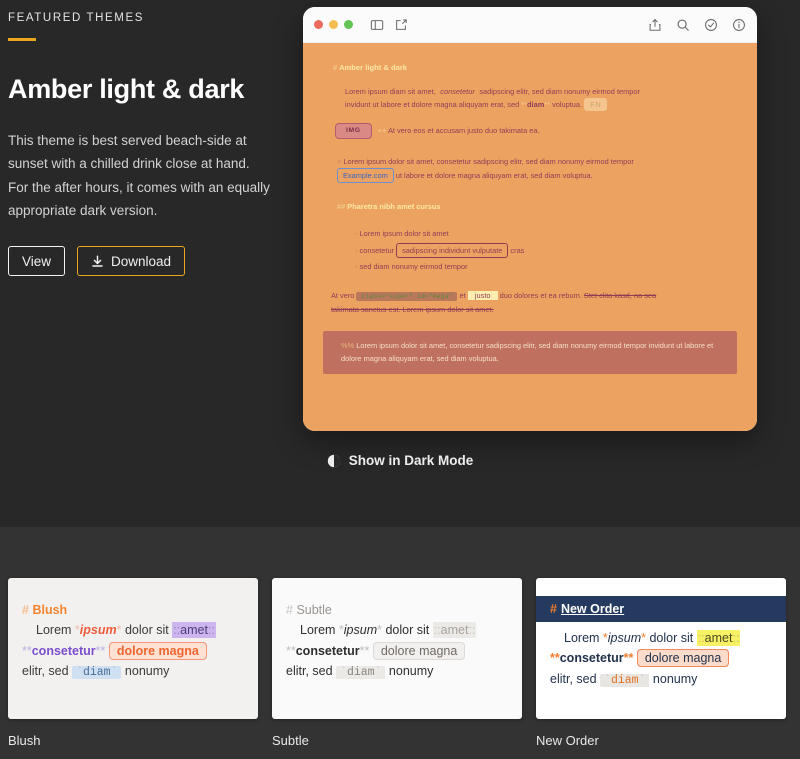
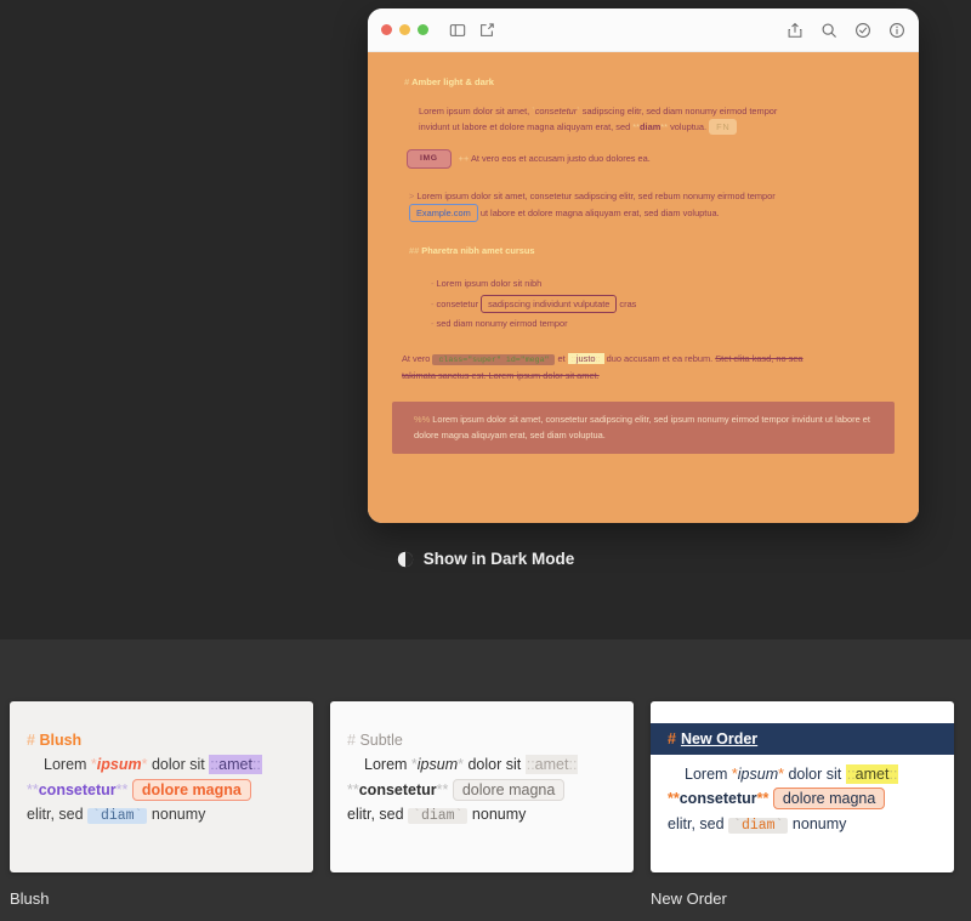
- FEATURED THEMES
- Amber light & dark
- This theme is best served beach-side at sunset with a chilled drink close at hand. For the after hours, it comes with an equally appropriate dark version.
- View
- Download
  # Amber light & dark
- Lorem ipsum diam sit amet, `consetetur` sadipscing elitr, sed diam nonumy eirmod tempor invidunt ut labore et dolore magna aliquyam erat, sed **diam** voluptua. FN
+ Lorem ipsum dolor sit amet, consetetur` sadipscing elitr, sed diam nonumy eirmod tempor invidunt ut labore et dolore magna aliquyam erat, sed **diam** voluptua. FN
- ++ At vero eos et accusam justo duo takimata ea.
+ ++ At vero eos et accusam justo duo dolores ea.
- > Lorem ipsum dolor sit amet, consetetur sadipscing elitr, sed diam nonumy eirmod tempor Example.com ut labore et dolore magna aliquyam erat, sed diam voluptua.
+ > Lorem ipsum dolor sit amet, consetetur sadipscing elitr, sed rebum nonumy eirmod tempor Example.com ut labore et dolore magna aliquyam erat, sed diam voluptua.
  ## Pharetra nibh amet cursus
- Lorem ipsum dolor sit amet
+ Lorem ipsum dolor sit nibh
  consetetur sadipscing individunt vulputate cras
  sed diam nonumy eirmod tempor
- At vero et ::justo:: duo dolores et ea rebum. Stet clita kasd, no sea takimata sanctus est. Lorem ipsum dolor sit amet.
+ At vero et ::justo:: duo accusam et ea rebum. Stet clita kasd, no sea takimata sanctus est. Lorem ipsum dolor sit amet.
- %% Lorem ipsum dolor sit amet, consetetur sadipscing elitr, sed diam nonumy eirmod tempor invidunt ut labore et dolore magna aliquyam erat, sed diam voluptua.
+ %% Lorem ipsum dolor sit amet, consetetur sadipscing elitr, sed ipsum nonumy eirmod tempor invidunt ut labore et dolore magna aliquyam erat, sed diam voluptua.
  Show in Dark Mode
  # Blush
  Lorem *ipsum* dolor sit ::amet::
  **consetetur** dolore magna
  elitr, sed `diam` nonumy
  Blush
  # Subtle
  Lorem *ipsum* dolor sit ::amet::
  **consetetur** dolore magna
  elitr, sed `diam` nonumy
- Subtle
  #
  New Order
  Lorem *ipsum* dolor sit ::amet::
  **consetetur** dolore magna
  elitr, sed `diam` nonumy
  New Order
